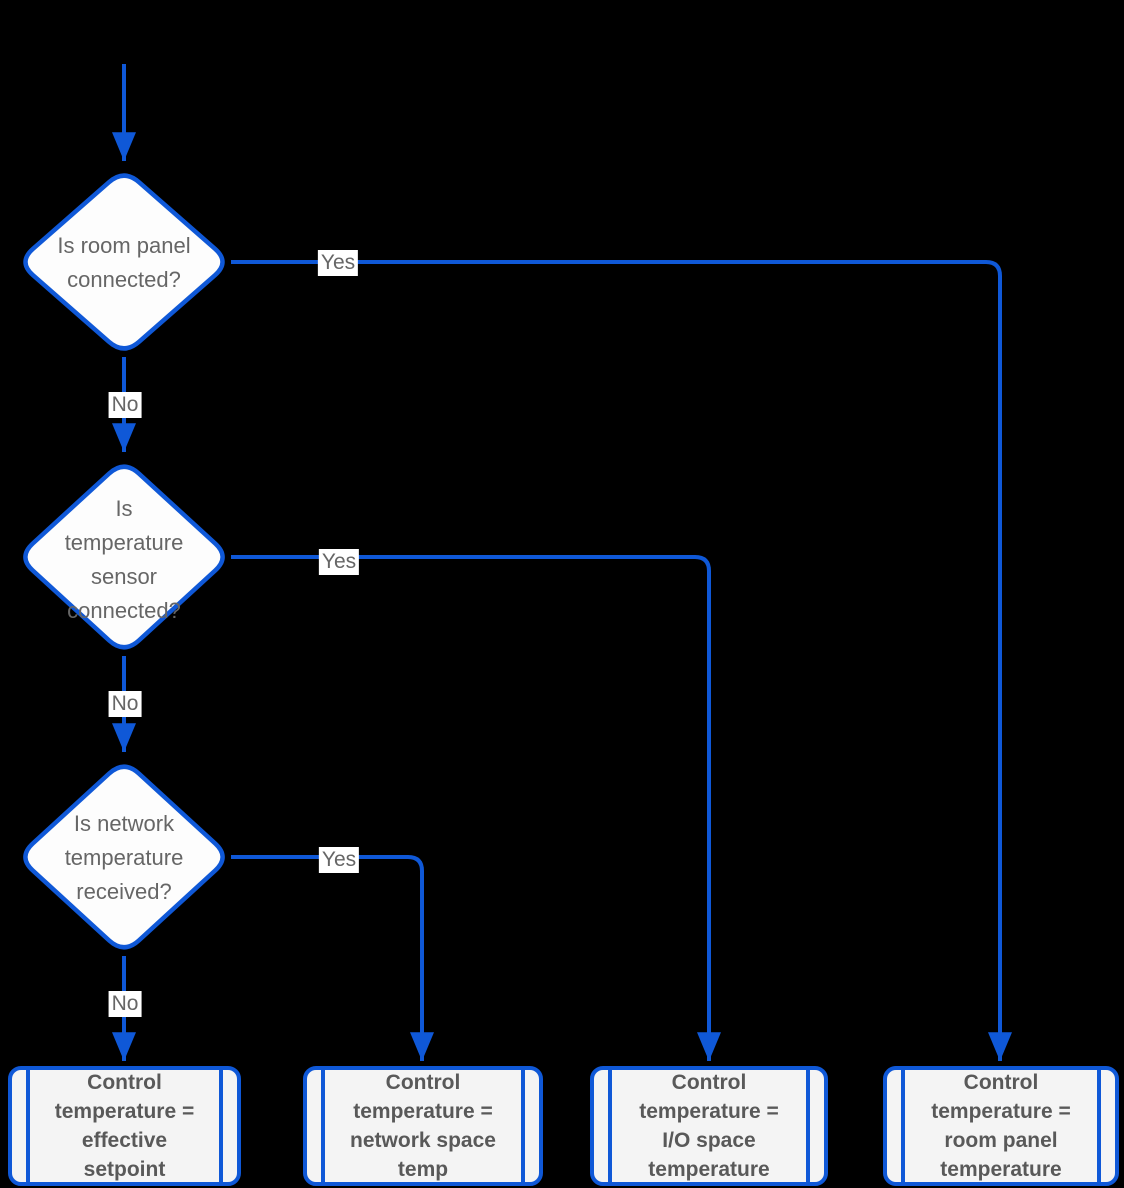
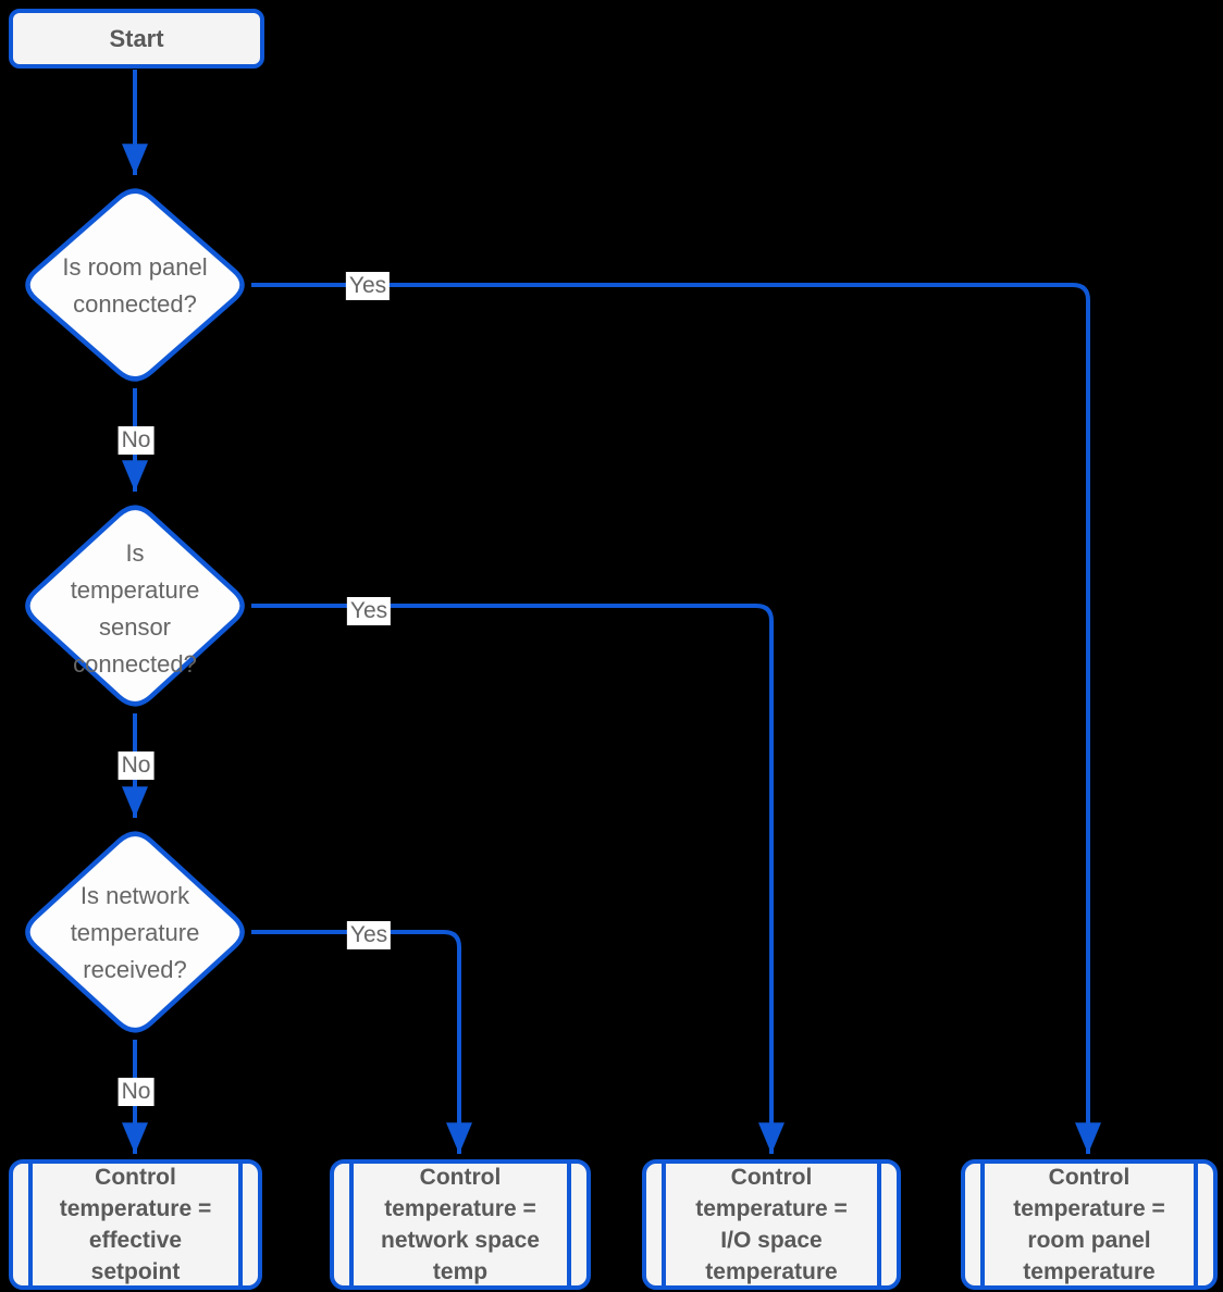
+ Start
  Is room panel
  connected?
  Is
  temperature
  sensor
  connected?
  Is network
  temperature
  received?
  Control
  temperature =
  effective
  setpoint
  Control
  temperature =
  network space
  temp
  Control
  temperature =
  I/O space
  temperature
  Control
  temperature =
  room panel
  temperature
  Yes
  No
  Yes
  No
  Yes
  No
